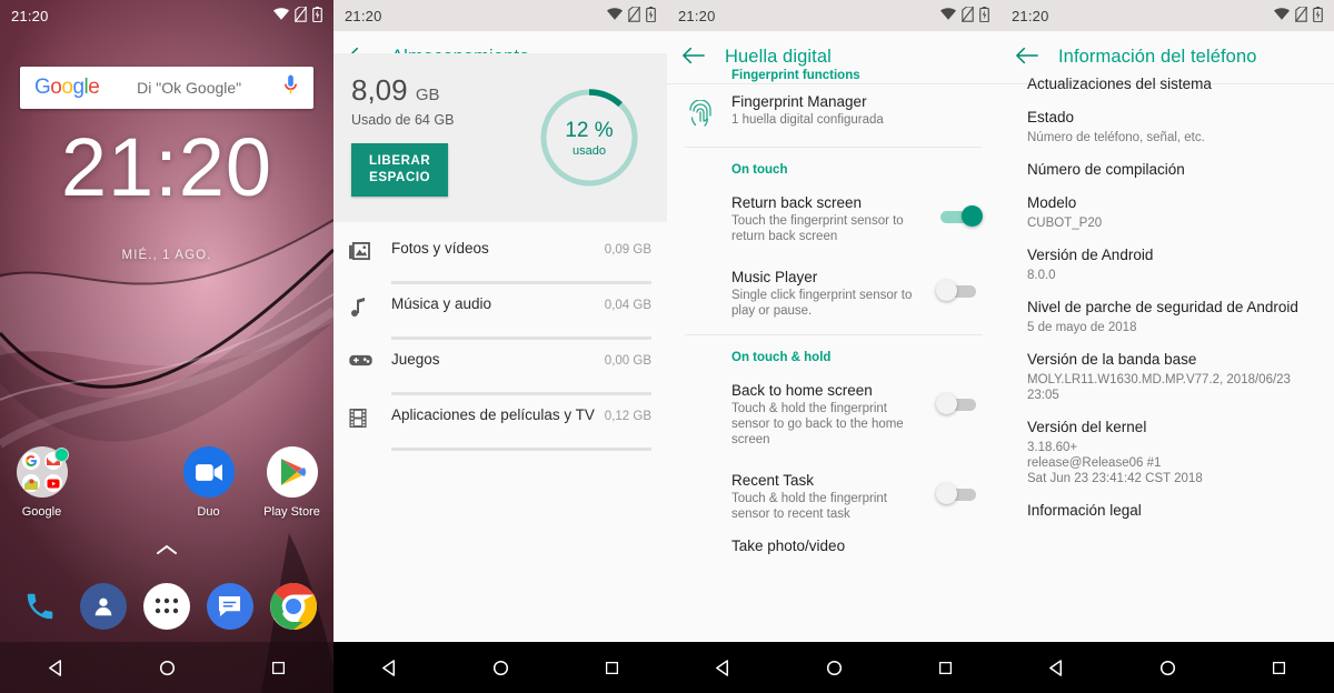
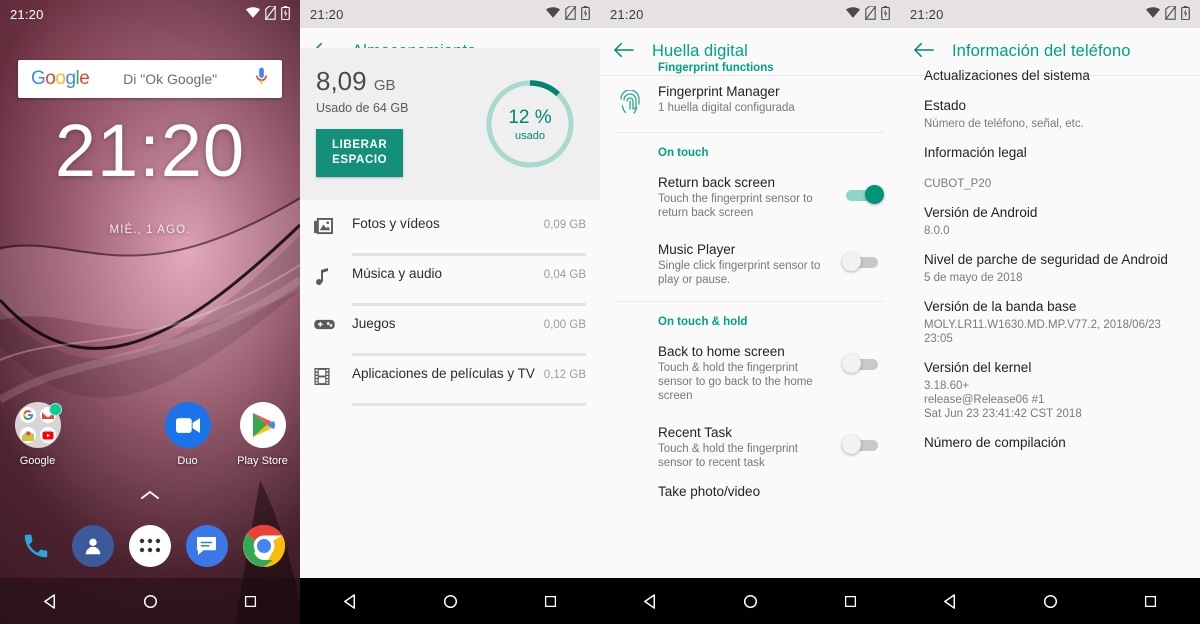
  21:20
  Google
  Di "Ok Google"
  21:20
  MIÉ., 1 AGO.
  Google
  Duo
  Play Store
  21:20
  8,09 GB
  Usado de 64 GB
  LIBERAR
  ESPACIO
  12 %
  usado
  Fotos y vídeos
  0,09 GB
  Música y audio
  0,04 GB
  Juegos
  0,00 GB
  Aplicaciones de películas y TV
  0,12 GB
  21:20
  Huella digital
  Fingerprint functions
  Fingerprint Manager
  1 huella digital configurada
  On touch
  Return back screen
  Touch the fingerprint sensor to return back screen
  Music Player
  Single click fingerprint sensor to play or pause.
  On touch & hold
  Back to home screen
  Touch & hold the fingerprint sensor to go back to the home screen
  Recent Task
  Touch & hold the fingerprint sensor to recent task
  Take photo/video
  21:20
  Información del teléfono
  Actualizaciones del sistema
  Estado
  Número de teléfono, señal, etc.
- Número de compilación
+ Información legal
- Modelo
  CUBOT_P20
  Versión de Android
  8.0.0
  Nivel de parche de seguridad de Android
  5 de mayo de 2018
  Versión de la banda base
  MOLY.LR11.W1630.MD.MP.V77.2, 2018/06/23 23:05
  Versión del kernel
  3.18.60+
  release@Release06 #1
  Sat Jun 23 23:41:42 CST 2018
- Información legal
+ Número de compilación
